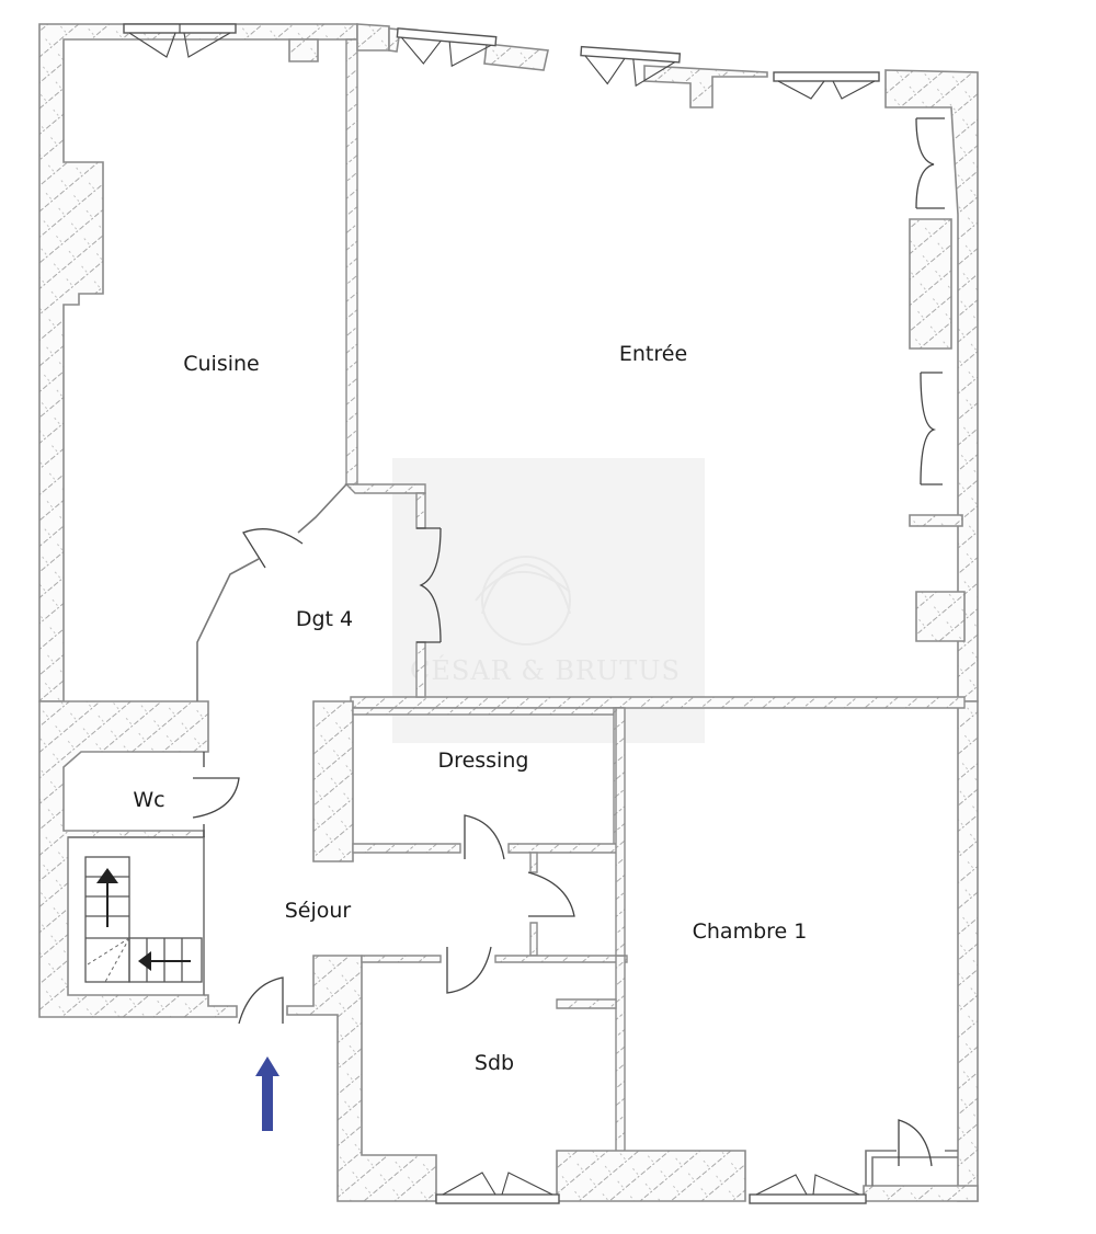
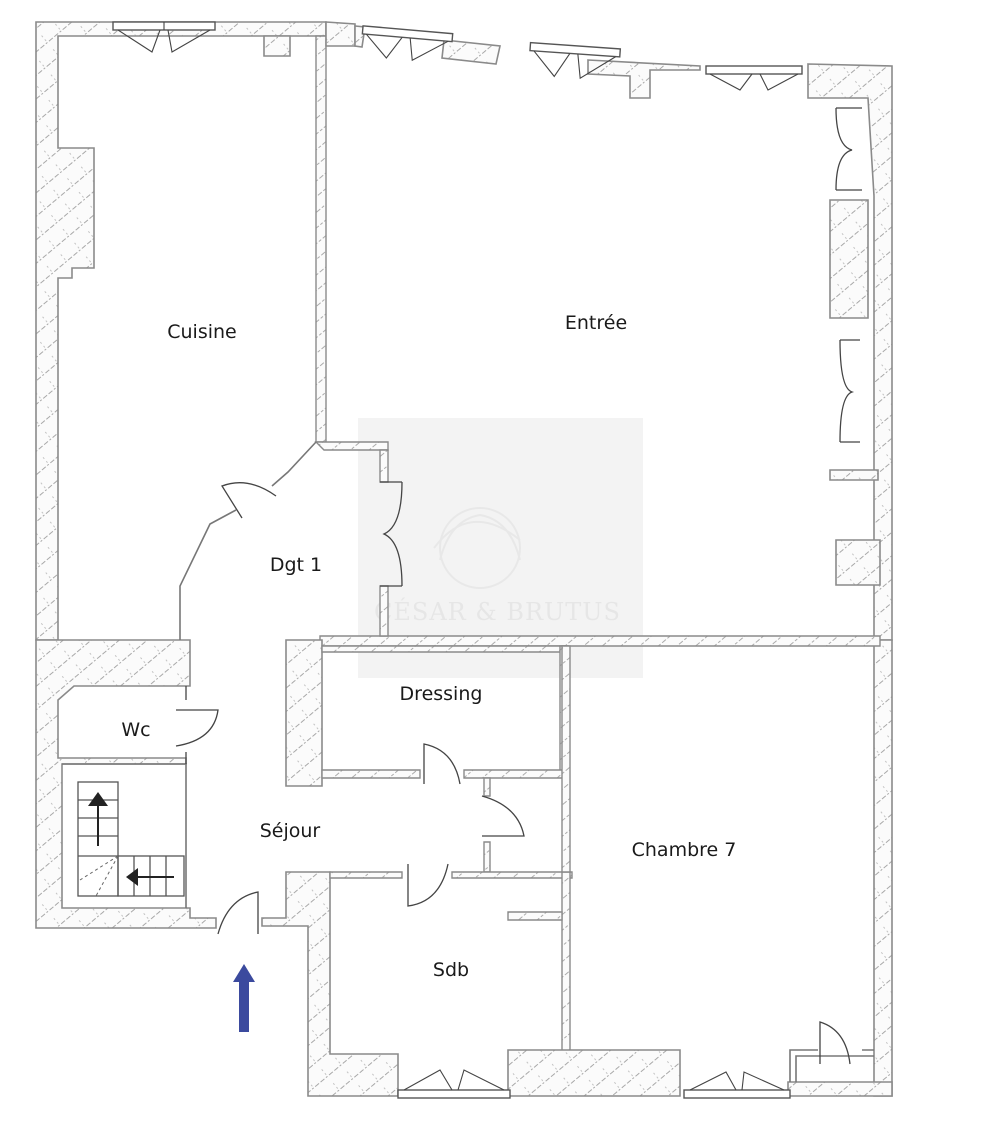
  Cuisine
  Entrée
- Dgt 4
+ Dgt 1
  Dressing
  Wc
  Séjour
- Chambre 1
+ Chambre 7
  Sdb
